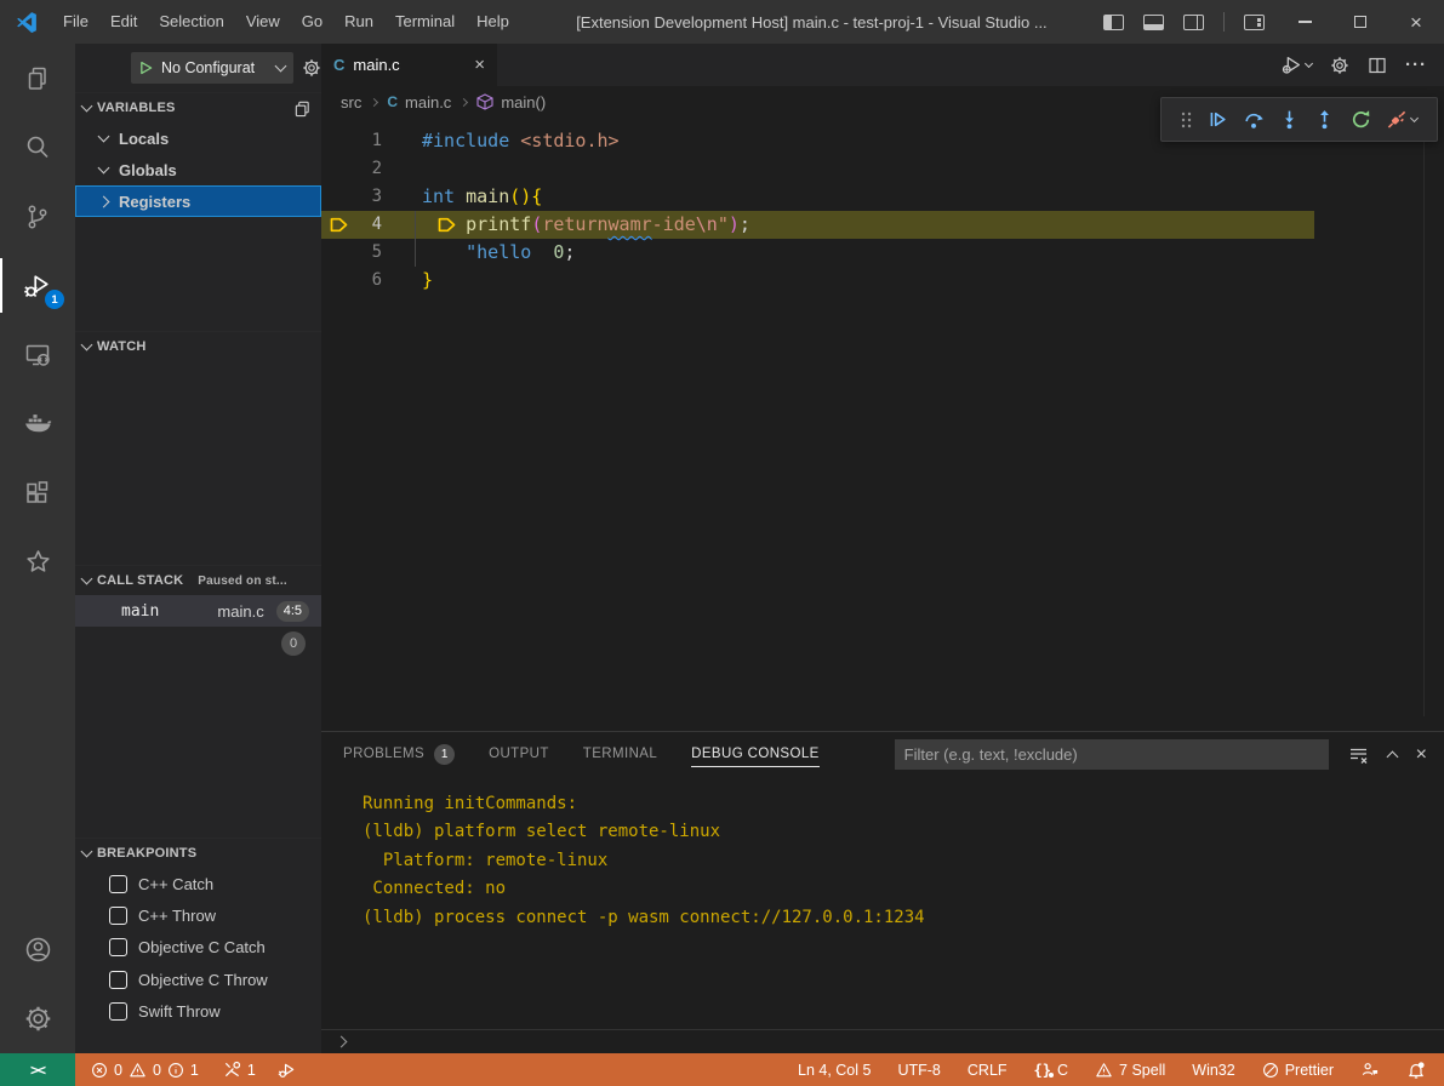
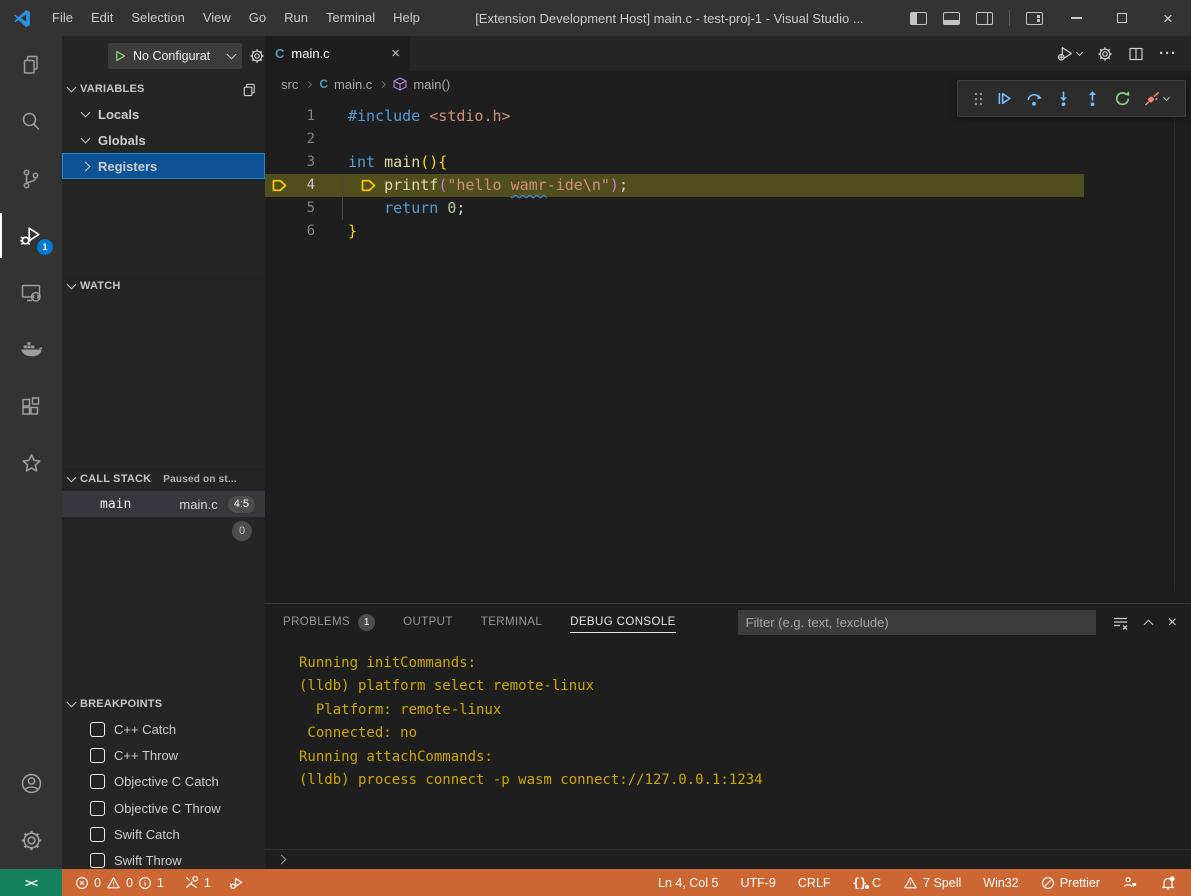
  File
  Edit
  Selection
  View
  Go
  Run
  Terminal
  Help
  [Extension Development Host] main.c - test-proj-1 - Visual Studio ...
  ×
  1
  No Configurat
  VARIABLES
  Locals
  Globals
  Registers
  WATCH
  CALL STACK
  Paused on st...
  main
  main.c
  4:5
  0
  BREAKPOINTS
  C++ Catch
  C++ Throw
  Objective C Catch
  Objective C Throw
+ Swift Catch
  Swift Throw
  C
  main.c
  ×
  ···
  src
  C
  main.c
  main()
  1
  #include <stdio.h>
  2
  3
  int main(){
  4
- printf(returnwamr-ide\n");
+ printf("hello wamr-ide\n");
  5
- "hello 0;
+ return 0;
  6
  }
  PROBLEMS
  1
  OUTPUT
  TERMINAL
  DEBUG CONSOLE
  Filter (e.g. text, !exclude)
  ×
  Running initCommands:
  (lldb) platform select remote-linux
  Platform: remote-linux
  Connected: no
+ Running attachCommands:
  (lldb) process connect -p wasm connect://127.0.0.1:1234
  ><
  0
  0
  1
  1
  Ln 4, Col 5
- UTF-8
+ UTF-9
  CRLF
  {}
  C
  7 Spell
  Win32
  Prettier
